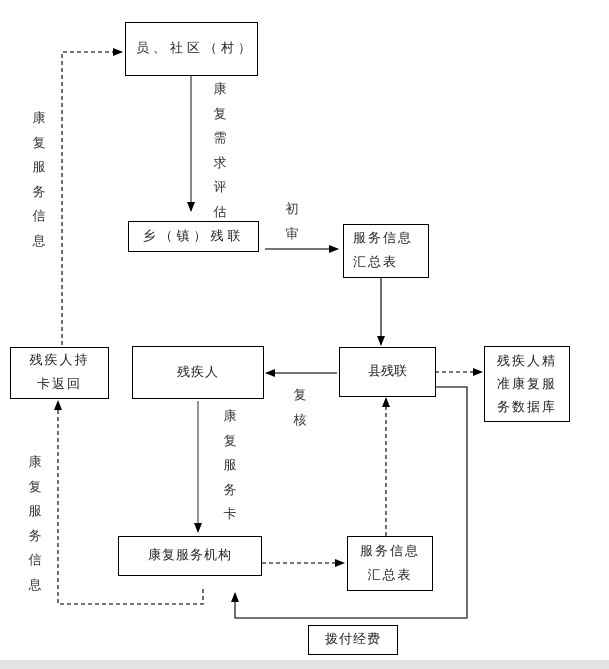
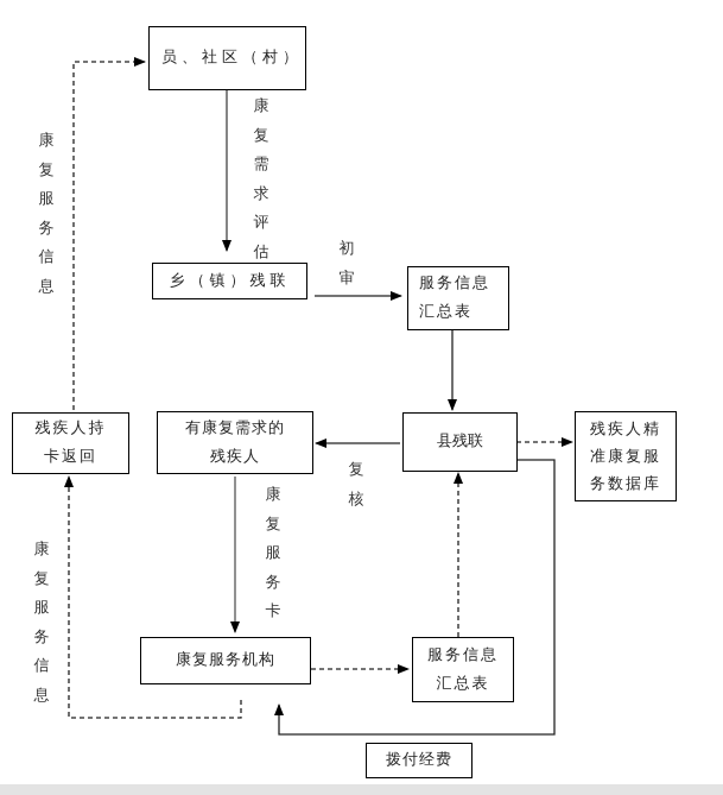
  员、社区（村）
  乡（镇）残联
  服务信息
  汇总表
  县残联
  残疾人精
  准康复服
  务数据库
+ 有康复需求的
  残疾人
  残疾人持
  卡返回
  康复服务机构
  服务信息
  汇总表
  拨付经费
  康复需求评估
  初审
  复核
  康复服务卡
  康复服务信息
  康复服务信息
